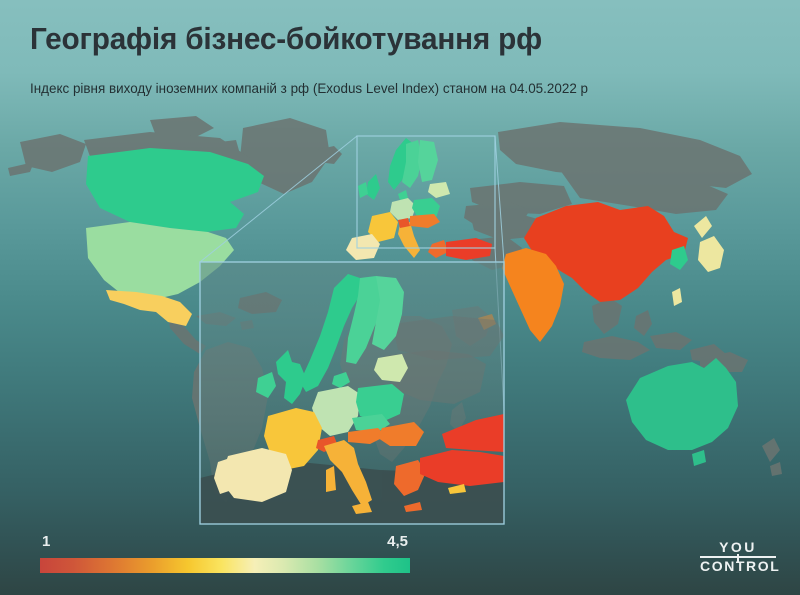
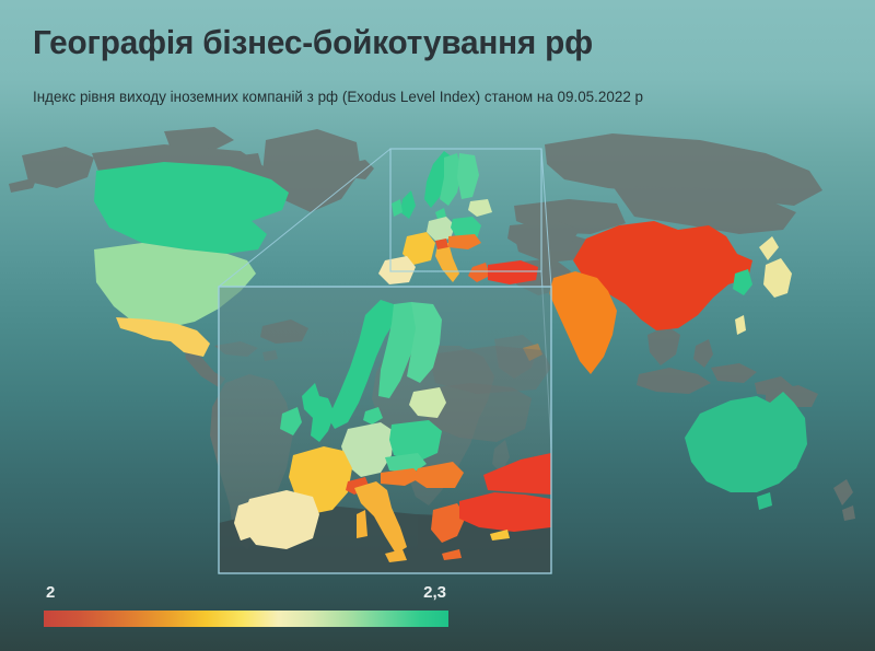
  Географія бізнес-бойкотування рф
- Індекс рівня виходу іноземних компаній з рф (Exodus Level Index) станом на 04.05.2022 р
+ Індекс рівня виходу іноземних компаній з рф (Exodus Level Index) станом на 09.05.2022 р
- 1
+ 2
- 4,5
+ 2,3
- YOU
- CONTROL
